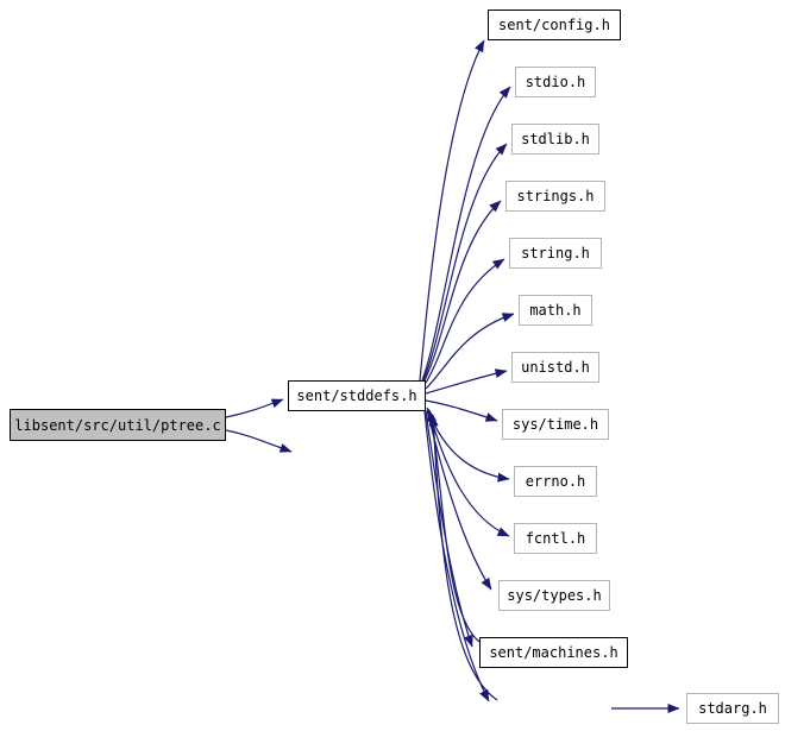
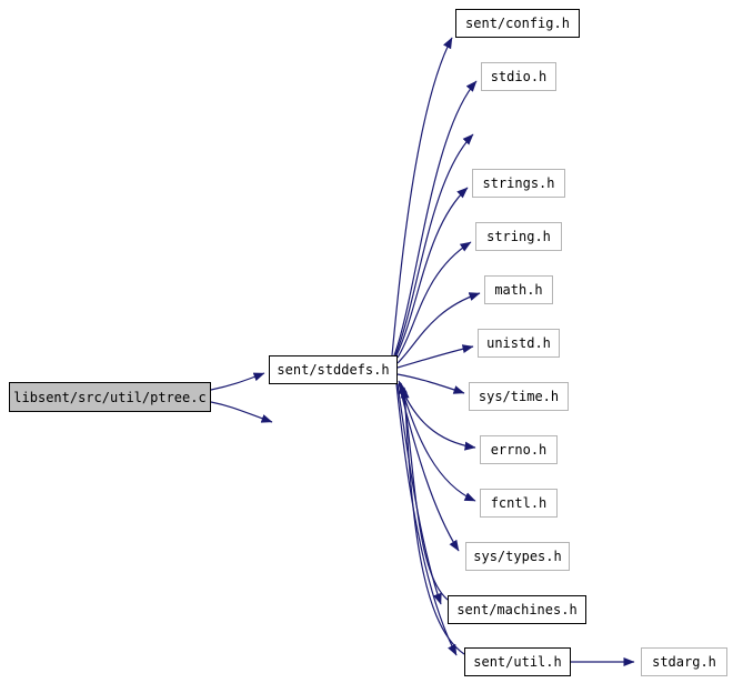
  libsent/src/util/ptree.c
  sent/stddefs.h
  sent/config.h
  stdio.h
- stdlib.h
  strings.h
  string.h
  math.h
  unistd.h
  sys/time.h
  errno.h
  fcntl.h
  sys/types.h
  sent/machines.h
+ sent/util.h
  stdarg.h
